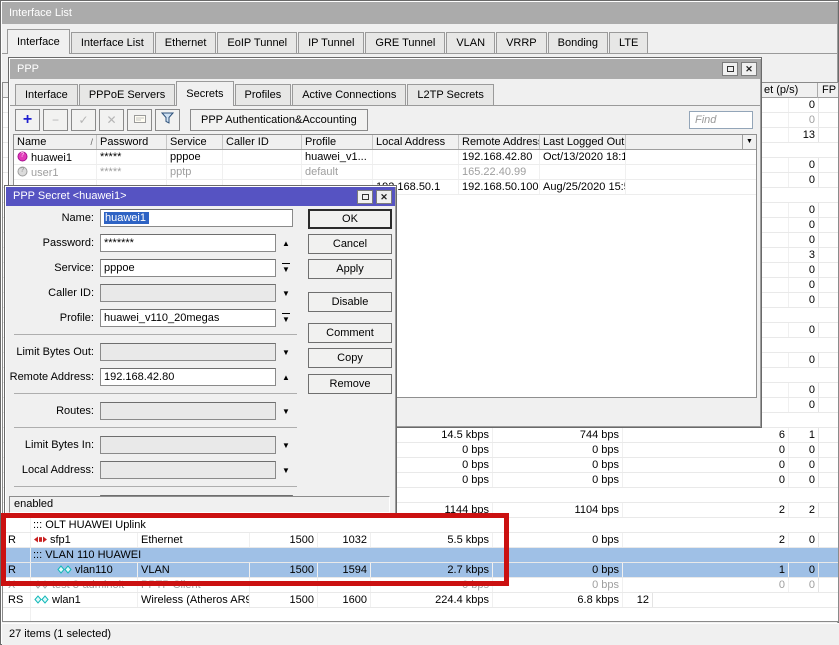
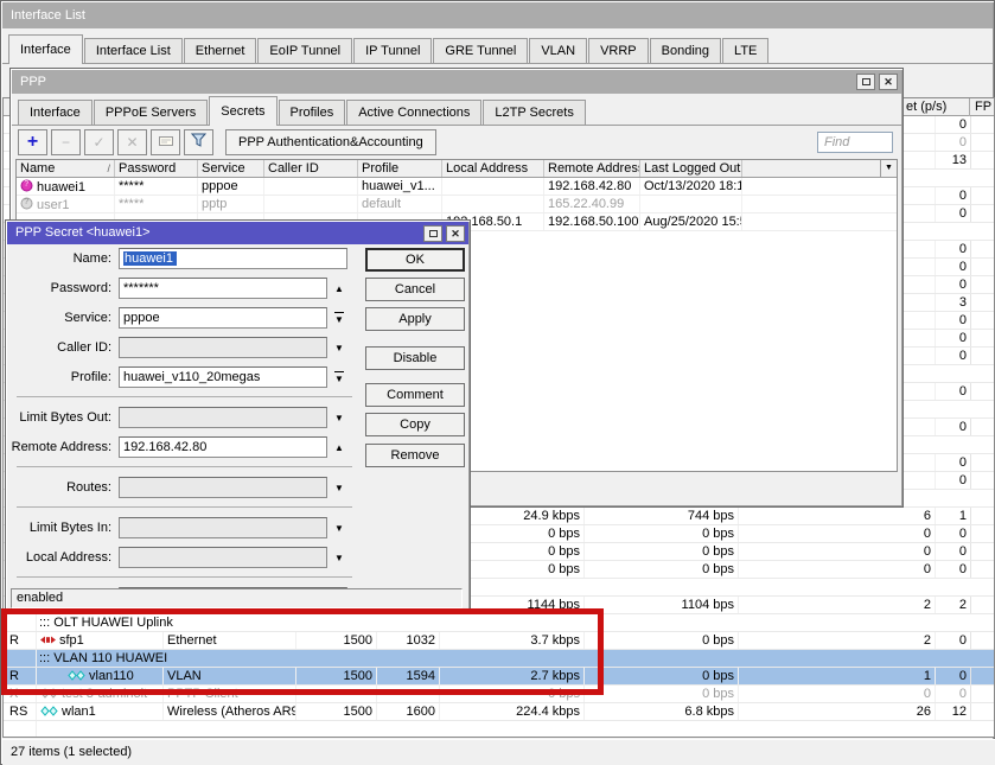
  Interface List
  Interface
  Interface List
  Ethernet
  EoIP Tunnel
  IP Tunnel
  GRE Tunnel
  VLAN
  VRRP
  Bonding
  LTE
  et (p/s)
  0
  0
  13
  0
  0
  0
  0
  0
  3
  0
  0
  0
  0
  0
  0
  0
- 14.5 kbps
+ 24.9 kbps
  744 bps
  6
  1
  0 bps
  0 bps
  0
  0
  0 bps
  0 bps
  0
  0
  0 bps
  0 bps
  0
  0
  1144 bps
  1104 bps
  2
  2
  ::: OLT HUAWEI Uplink
  R
  sfp1
  Ethernet
  1500
  1032
- 5.5 kbps
+ 3.7 kbps
  0 bps
  2
  0
  ::: VLAN 110 HUAWEI
  R
  vlan110
  VLAN
  1500
  1594
  2.7 kbps
  0 bps
  1
  0
  X
  test 3-adminolt
  PPTP Client
  0 bps
  0 bps
  0
  0
  RS
  wlan1
  Wireless (Atheros AR9
  1500
  1600
  224.4 kbps
  6.8 kbps
+ 26
  12
  27 items (1 selected)
  PPP
  ✕
  Interface
  PPPoE Servers
  Secrets
  Profiles
  Active Connections
  L2TP Secrets
  +
  −
  ✓
  ✕
  PPP Authentication&Accounting
  Find
  Name
  /
  Password
  Service
  Caller ID
  Profile
  Local Address
  Remote Addres
  Last Logged Out
  huawei1
  *****
  pppoe
  huawei_v1...
  192.168.42.80
  Oct/13/2020 18:1
  user1
  *****
  pptp
  default
  165.22.40.99
  192.168.50.100
  Aug/25/2020 15:
  PPP Secret <huawei1>
  ✕
  Name:
  huawei1
  Password:
  *******
  ▲
  Service:
  pppoe
  ▼
  Caller ID:
  ▼
  Profile:
  huawei_v110_20megas
  ▼
  Limit Bytes Out:
  ▼
  Remote Address:
  192.168.42.80
  ▲
  Routes:
  ▼
  Limit Bytes In:
  ▼
  Local Address:
  ▼
  OK
  Cancel
  Apply
  Disable
  Comment
  Copy
  Remove
  enabled
